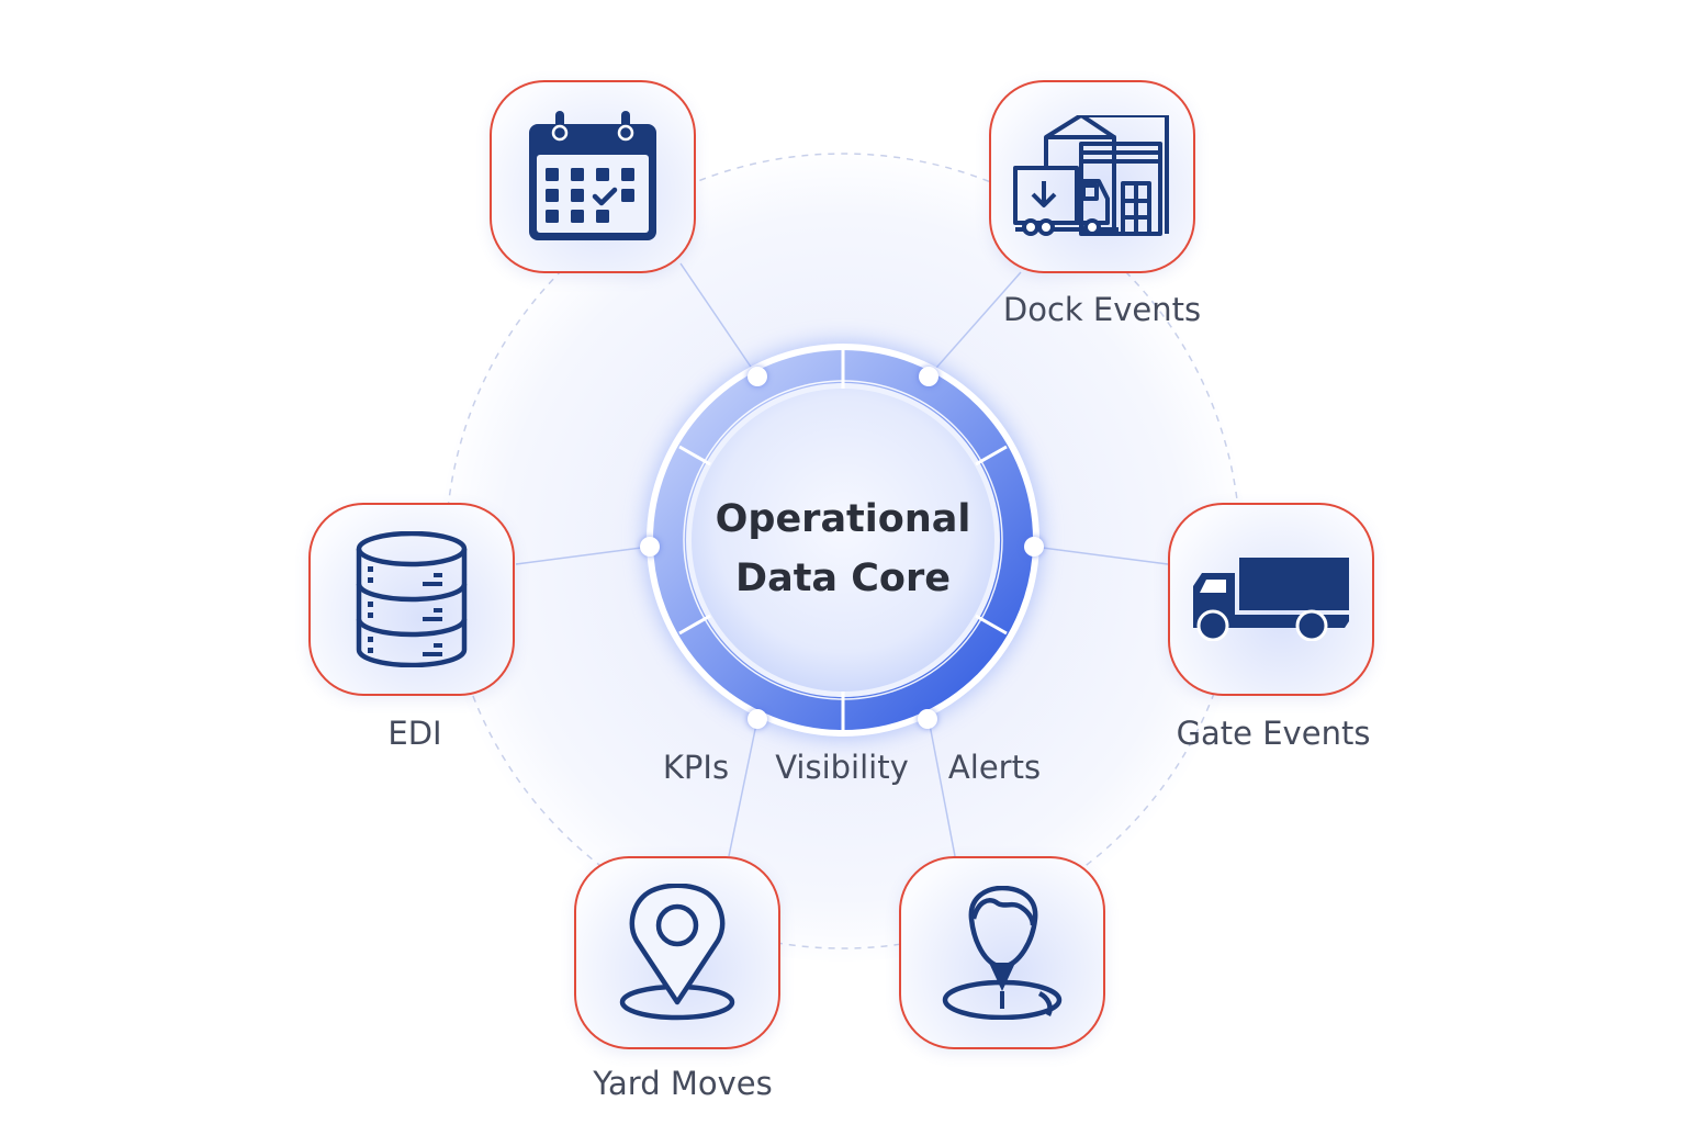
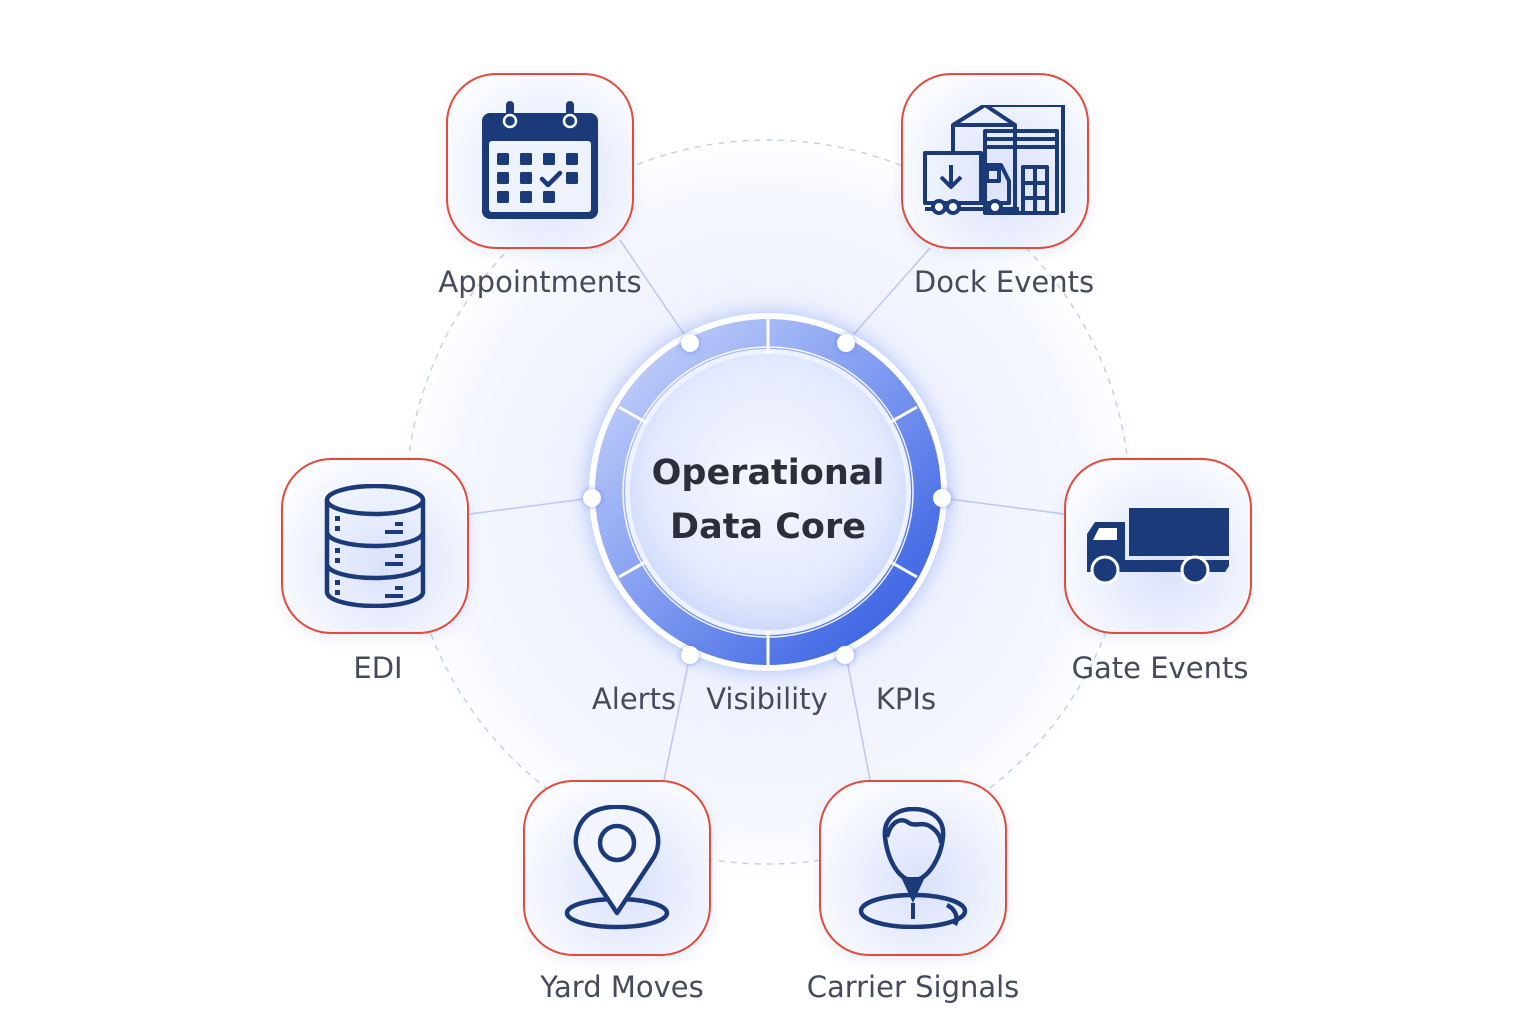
  Operational
  Data Core
- KPIs
+ Alerts
  Visibility
- Alerts
+ KPIs
+ Appointments
  Dock Events
  EDI
  Gate Events
  Yard Moves
+ Carrier Signals
